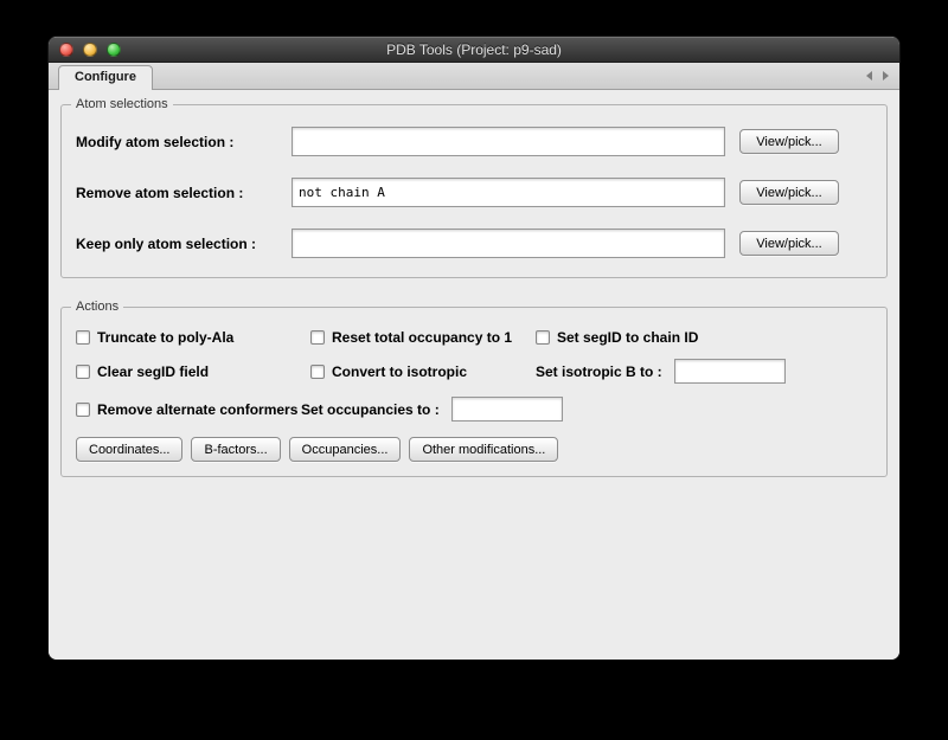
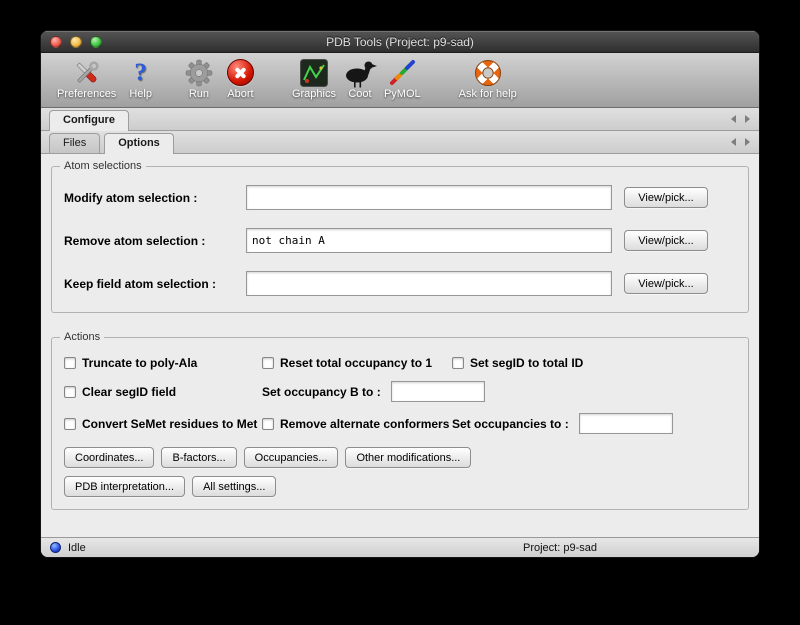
  PDB Tools (Project: p9-sad)
+ Preferences
+ ?
+ Help
+ Run
+ Abort
+ Graphics
+ Coot
+ PyMOL
+ Ask for help
  Configure
+ Files
+ Options
  Atom selections
  Modify atom selection :
  View/pick...
  Remove atom selection :
  not chain A
  View/pick...
- Keep only atom selection :
+ Keep field atom selection :
  View/pick...
  Actions
  Truncate to poly-Ala
  Reset total occupancy to 1
- Set segID to chain ID
+ Set segID to total ID
  Clear segID field
- Convert to isotropic
- Set isotropic B to :
+ Set occupancy B to :
+ Convert SeMet residues to Met
  Remove alternate conformers
  Set occupancies to :
  Coordinates...
  B-factors...
  Occupancies...
  Other modifications...
+ PDB interpretation...
+ All settings...
+ Idle
+ Project: p9-sad
